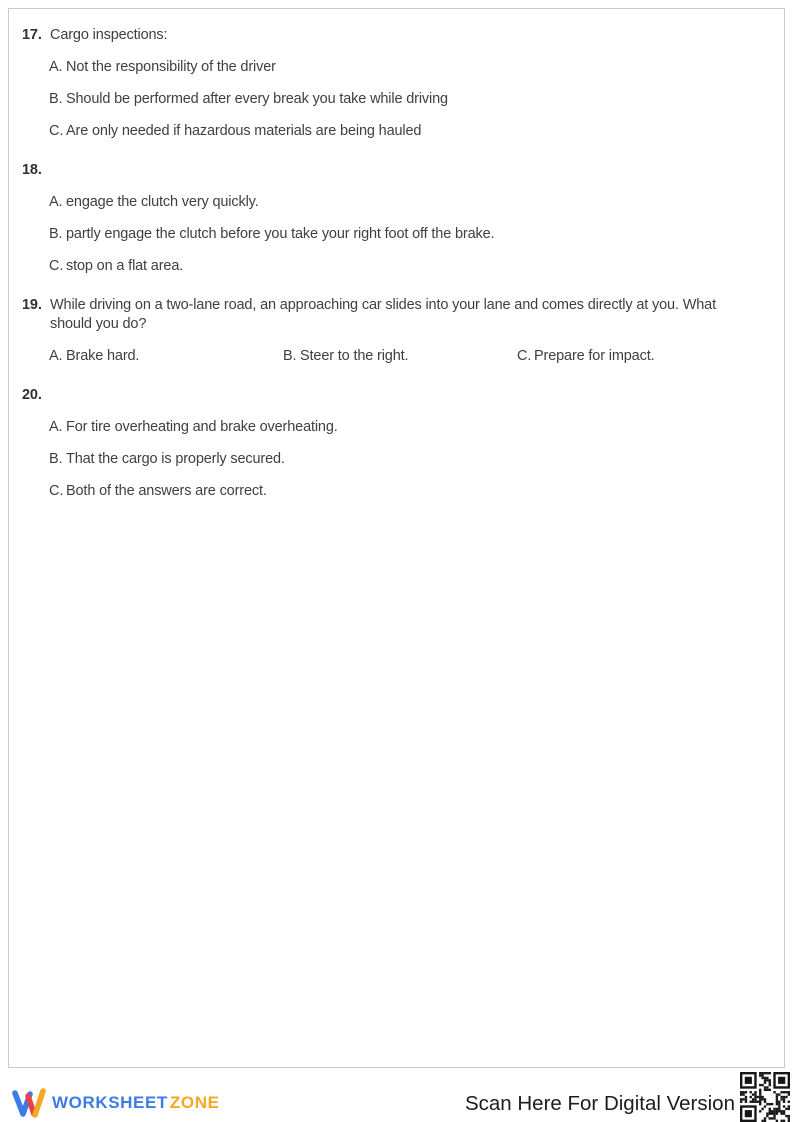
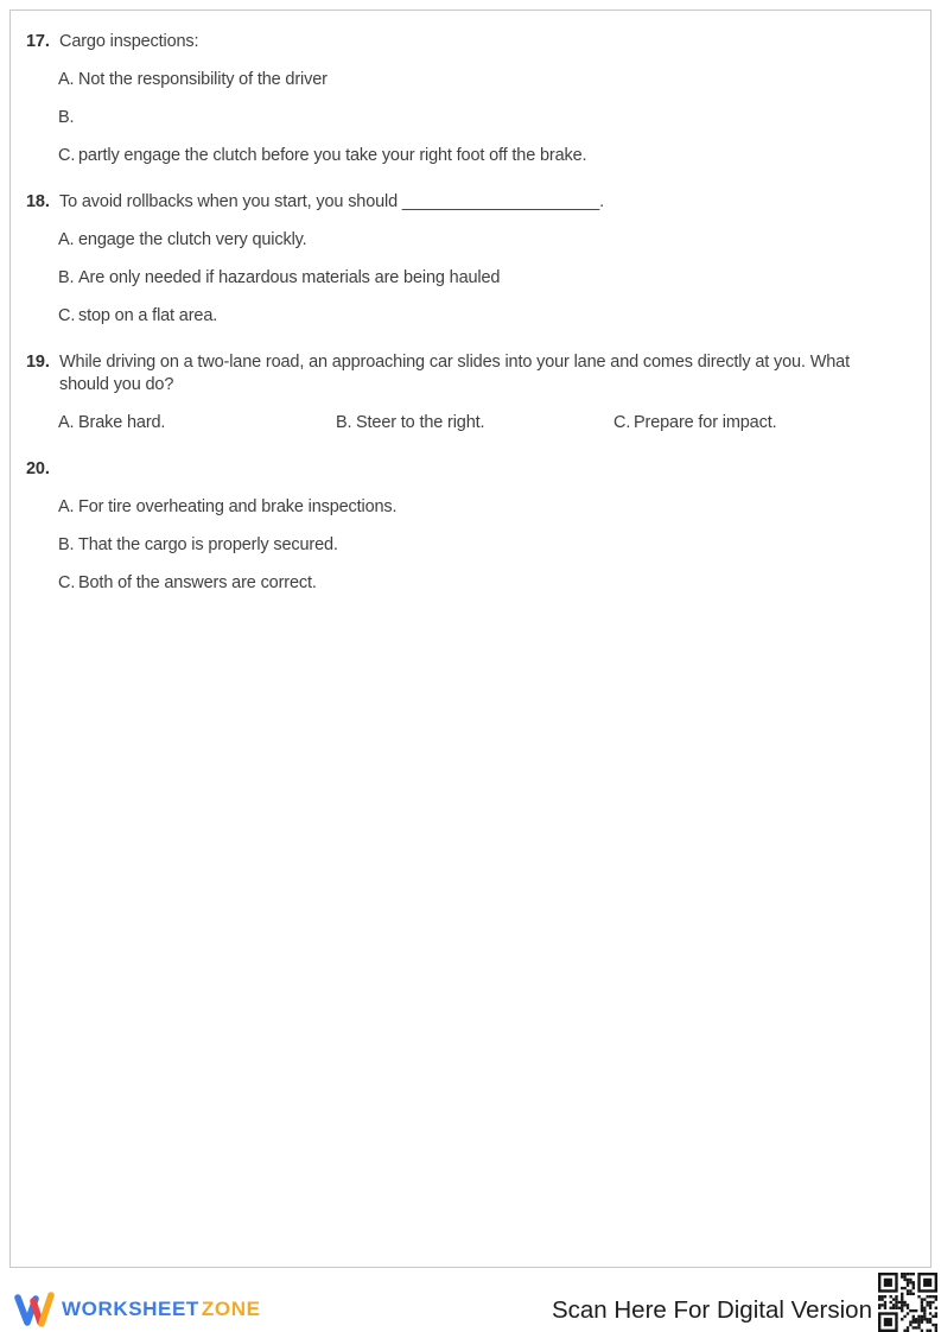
  17.
  Cargo inspections:
  A.
  Not the responsibility of the driver
  B.
- Should be performed after every break you take while driving
  C.
- Are only needed if hazardous materials are being hauled
+ partly engage the clutch before you take your right foot off the brake.
  18.
+ To avoid rollbacks when you start, you should _____________________.
  A.
  engage the clutch very quickly.
  B.
- partly engage the clutch before you take your right foot off the brake.
+ Are only needed if hazardous materials are being hauled
  C.
  stop on a flat area.
  19.
  While driving on a two-lane road, an approaching car slides into your lane and comes directly at you. What should you do?
  A.
  Brake hard.
  B.
  Steer to the right.
  C.
  Prepare for impact.
  20.
  A.
- For tire overheating and brake overheating.
+ For tire overheating and brake inspections.
  B.
  That the cargo is properly secured.
  C.
  Both of the answers are correct.
  WORKSHEETZONE
  Scan Here For Digital Version
